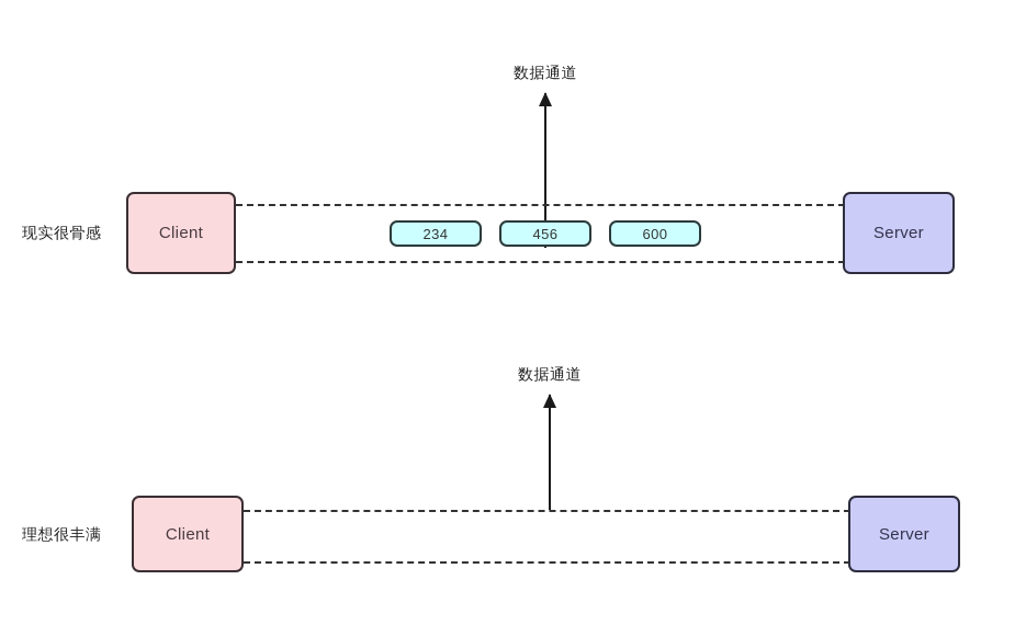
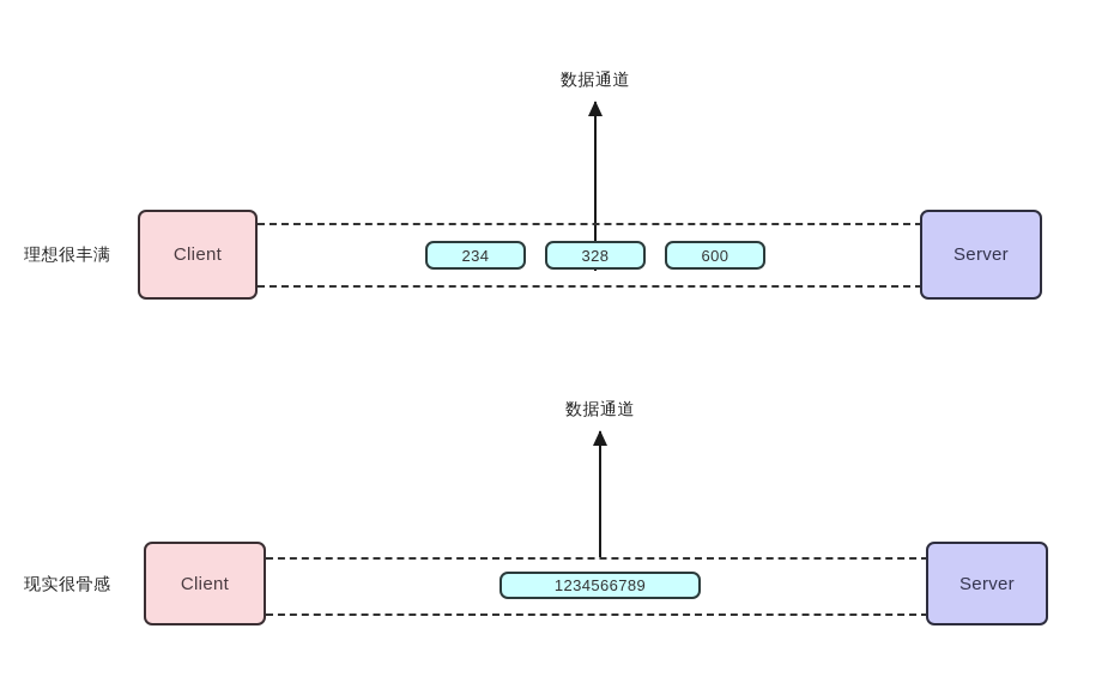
  数据通道
- 现实很骨感
+ 理想很丰满
  Client
  234
- 456
+ 328
  600
  Server
  数据通道
- 理想很丰满
+ 现实很骨感
  Client
+ 1234566789
  Server
